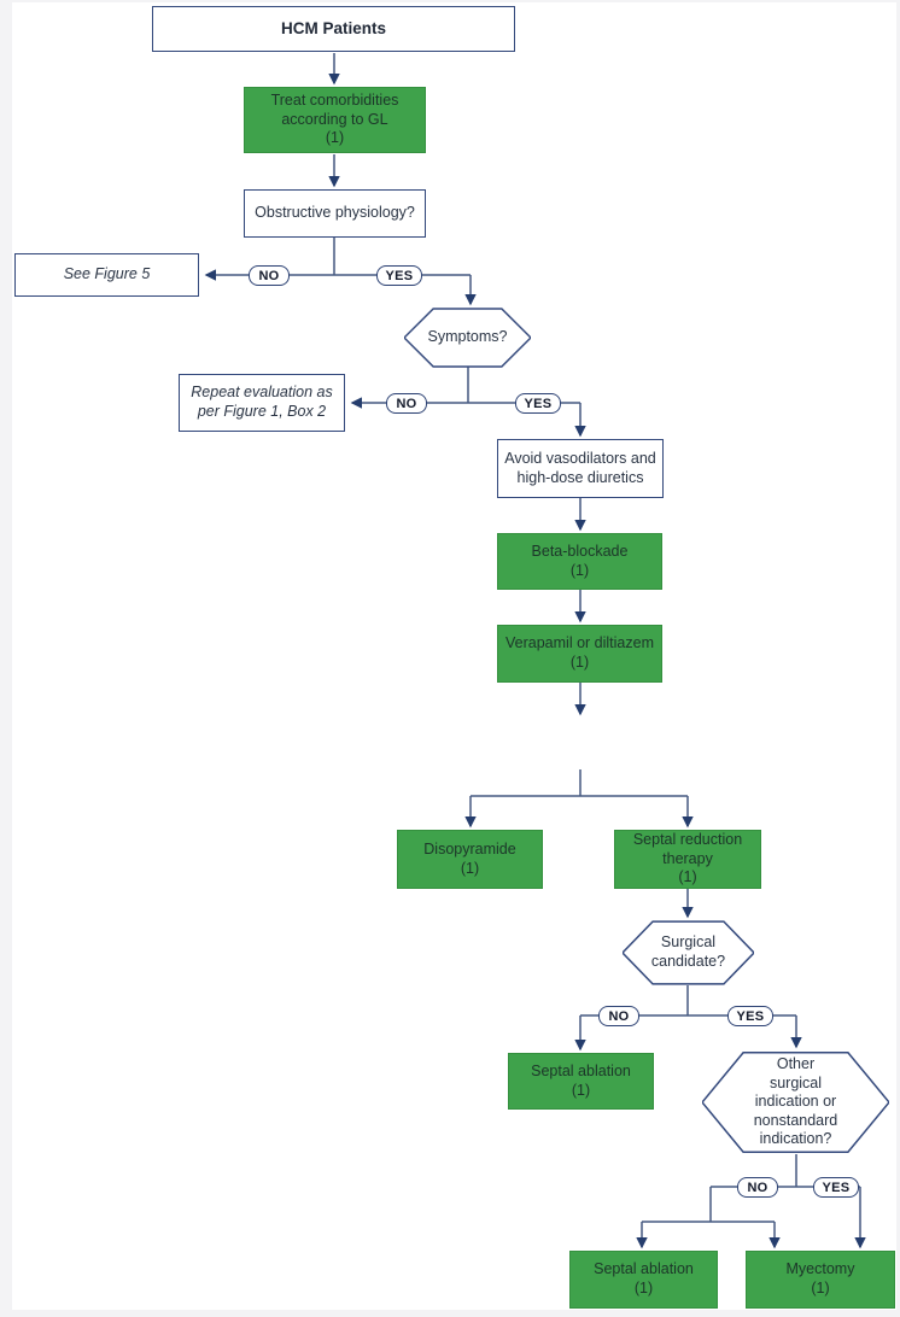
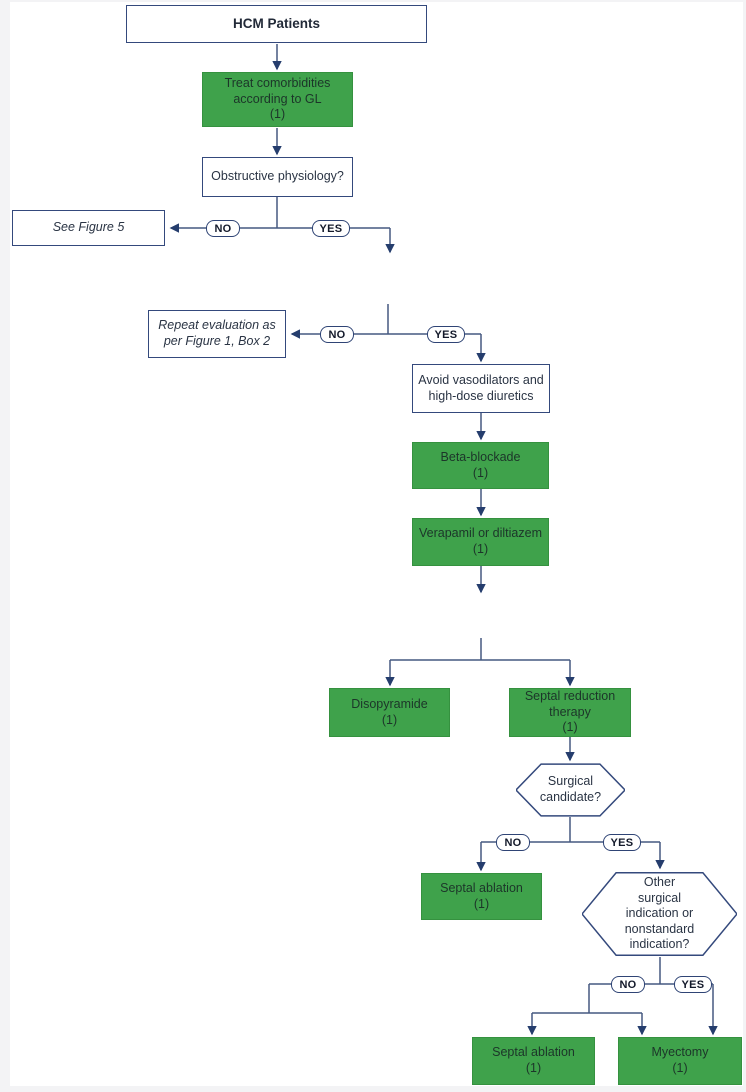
  HCM Patients
  Treat comorbidities
  according to GL
  (1)
  Obstructive physiology?
  See Figure 5
- Symptoms?
  Repeat evaluation as
  per Figure 1, Box 2
  Avoid vasodilators and
  high-dose diuretics
  Beta-blockade
  (1)
  Verapamil or diltiazem
  (1)
  Disopyramide
  (1)
  Septal reduction
  therapy
  (1)
  Surgical
  candidate?
  Septal ablation
  (1)
  Other
  surgical
  indication or
  nonstandard
  indication?
  Septal ablation
  (1)
  Myectomy
  (1)
  NO
  YES
  NO
  YES
  NO
  YES
  NO
  YES
